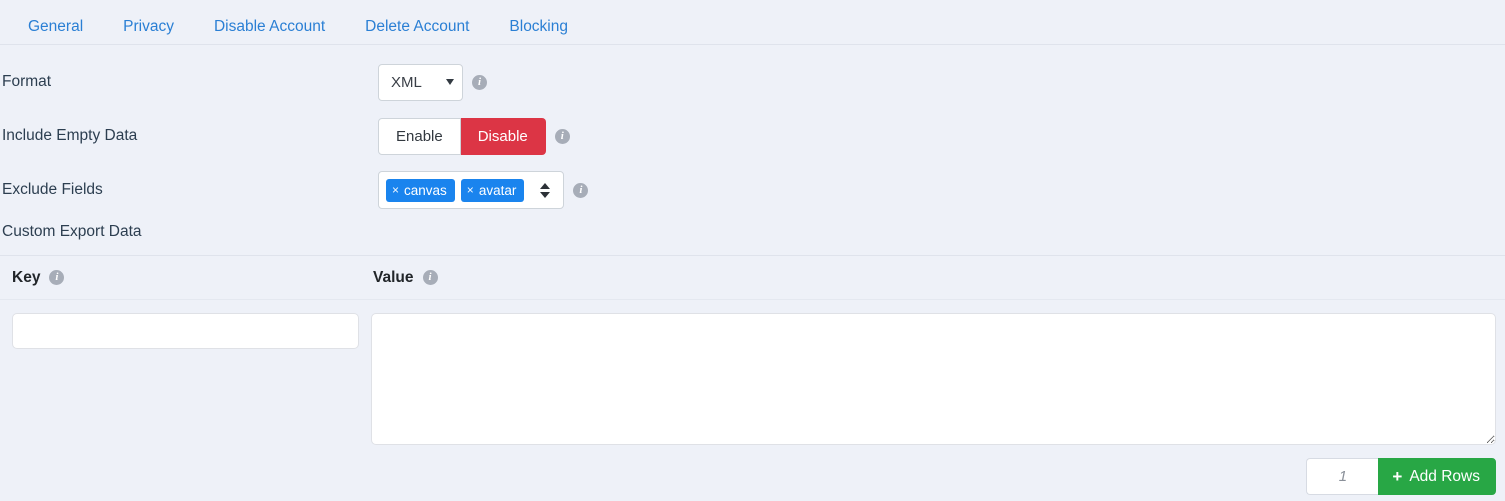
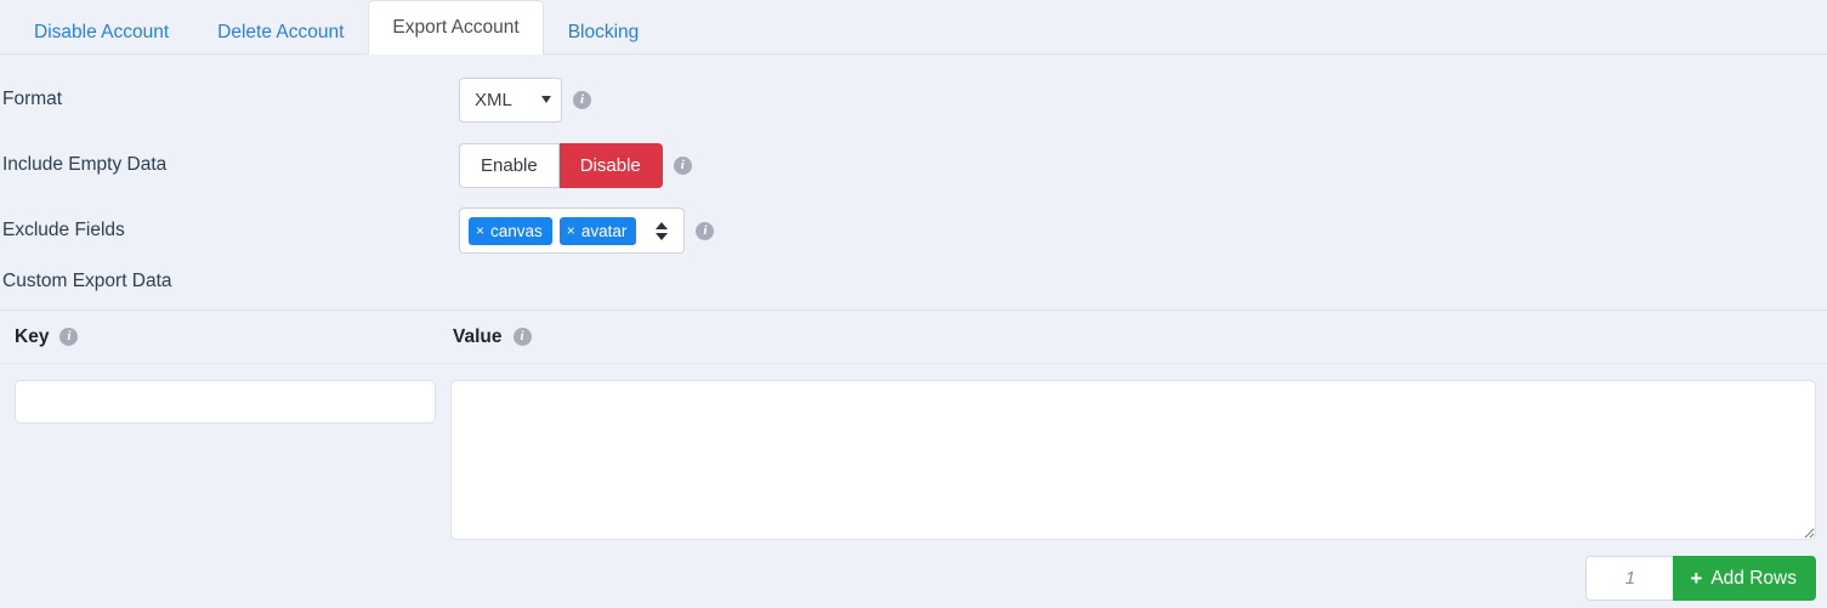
- General
- Privacy
  Disable Account
  Delete Account
+ Export Account
  Blocking
  Format
  XML
  i
  Include Empty Data
  Enable
  Disable
  i
  Exclude Fields
  ×
  canvas
  ×
  avatar
  i
  Custom Export Data
  Key
  i
  Value
  i
  1
  +
  Add Rows
